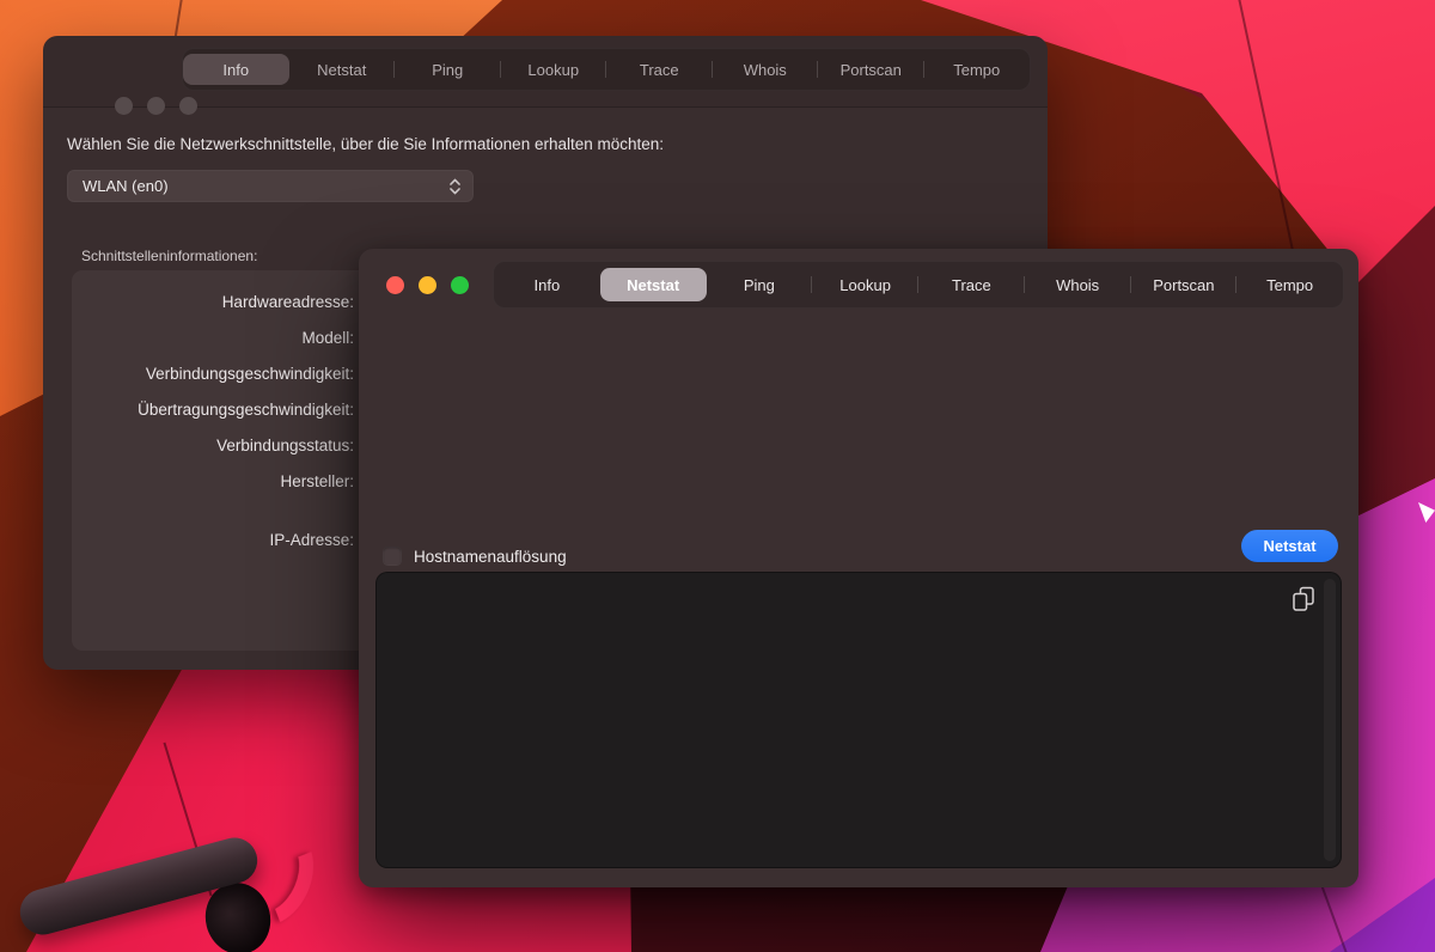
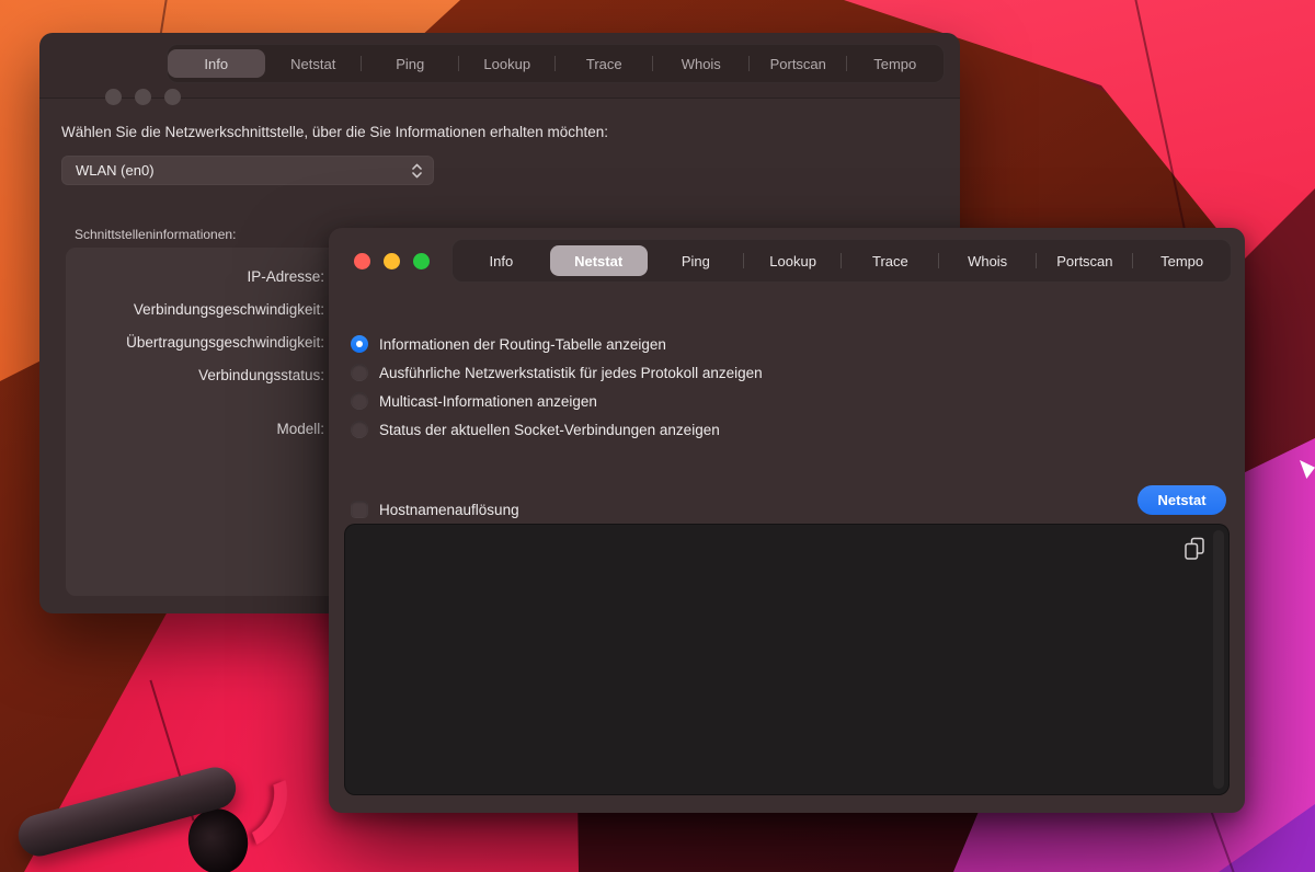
  Info
  Netstat
  Ping
  Lookup
  Trace
  Whois
  Portscan
  Tempo
  Wählen Sie die Netzwerkschnittstelle, über die Sie Informationen erhalten möchten:
  WLAN (en0)
  Schnittstelleninformationen:
- Hardwareadresse:
- Modell:
+ IP-Adresse:
  Verbindungsgeschwindigkeit:
  Übertragungsgeschwindigkeit:
  Verbindungsstatus:
- Hersteller:
- IP-Adresse:
+ Modell:
  Info
  Netstat
  Ping
  Lookup
  Trace
  Whois
  Portscan
  Tempo
+ Informationen der Routing-Tabelle anzeigen
+ Ausführliche Netzwerkstatistik für jedes Protokoll anzeigen
+ Multicast-Informationen anzeigen
+ Status der aktuellen Socket-Verbindungen anzeigen
  Hostnamenauflösung
  Netstat
